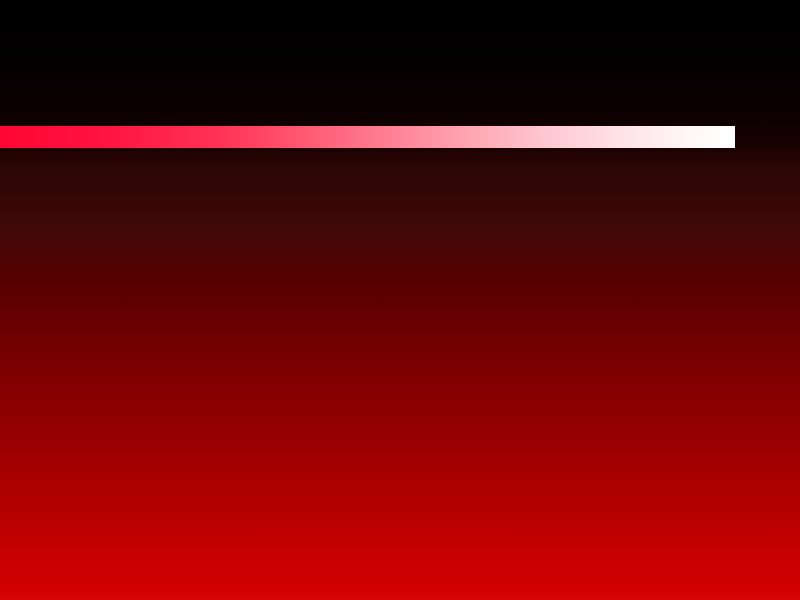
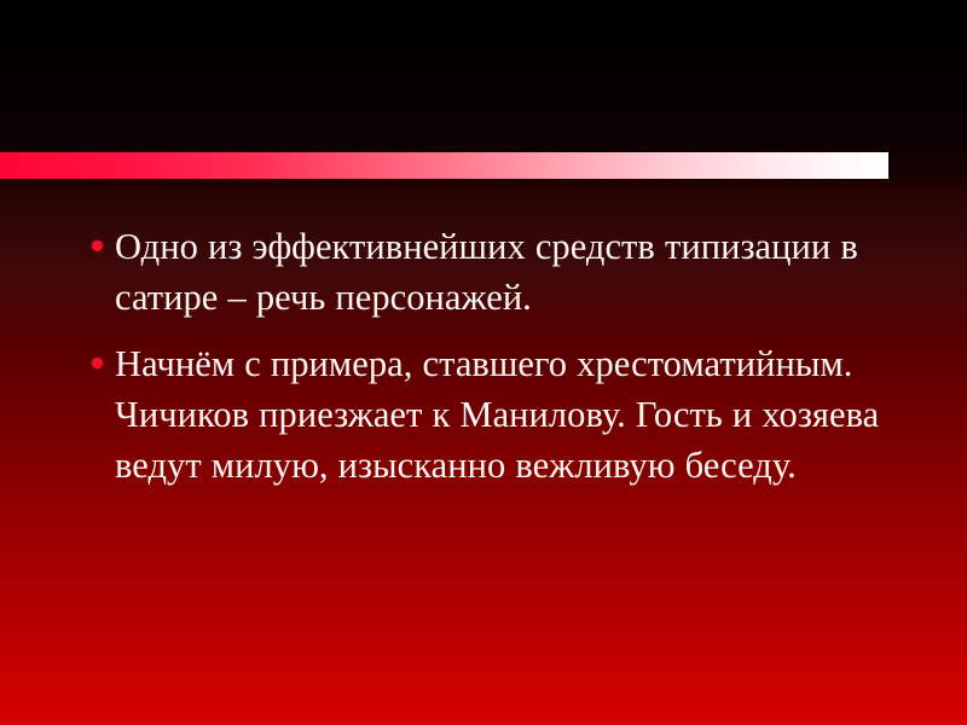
+ Одно из эффективнейших средств типизации в сатире – речь персонажей.
+ Начнём с примера, ставшего хрестоматийным. Чичиков приезжает к Манилову. Гость и хозяева ведут милую, изысканно вежливую беседу.
